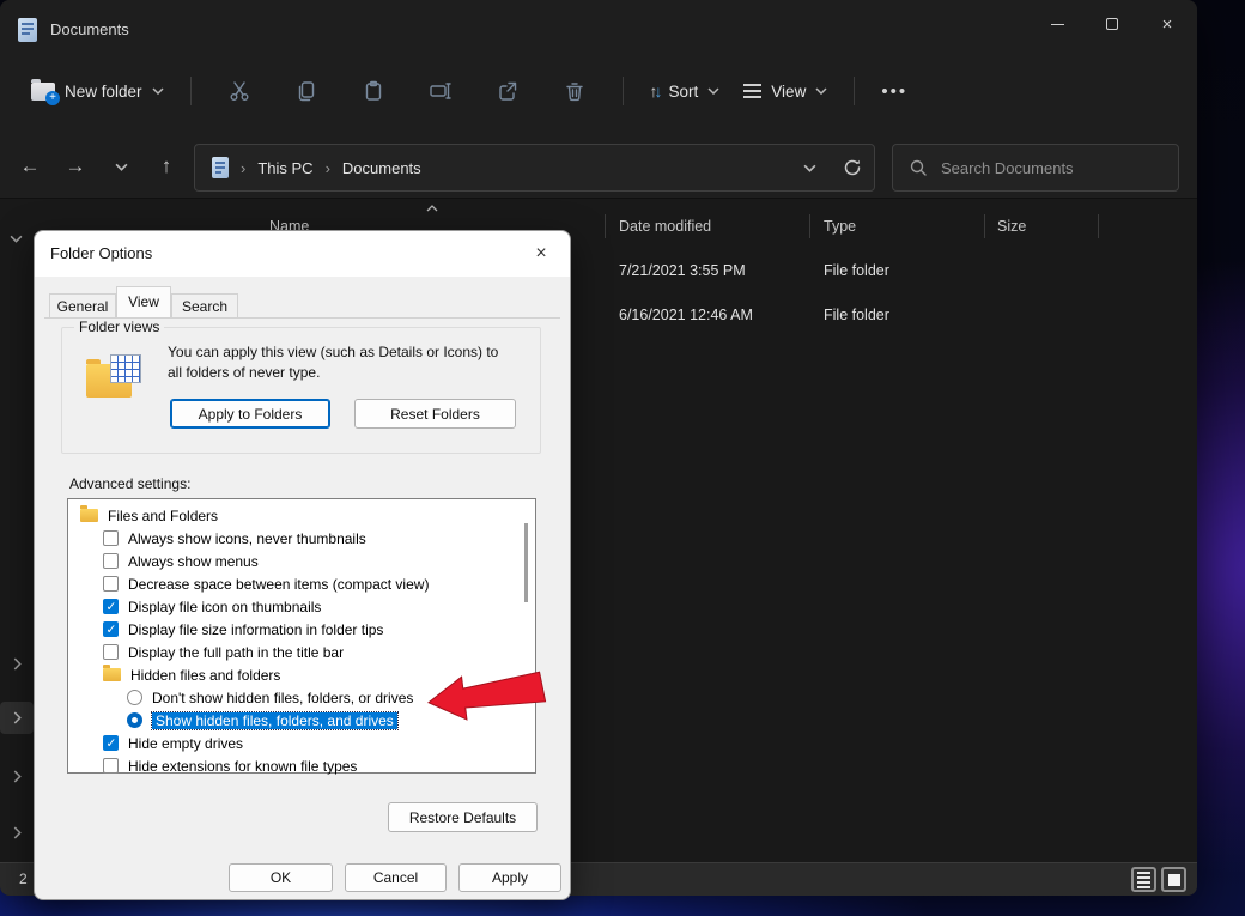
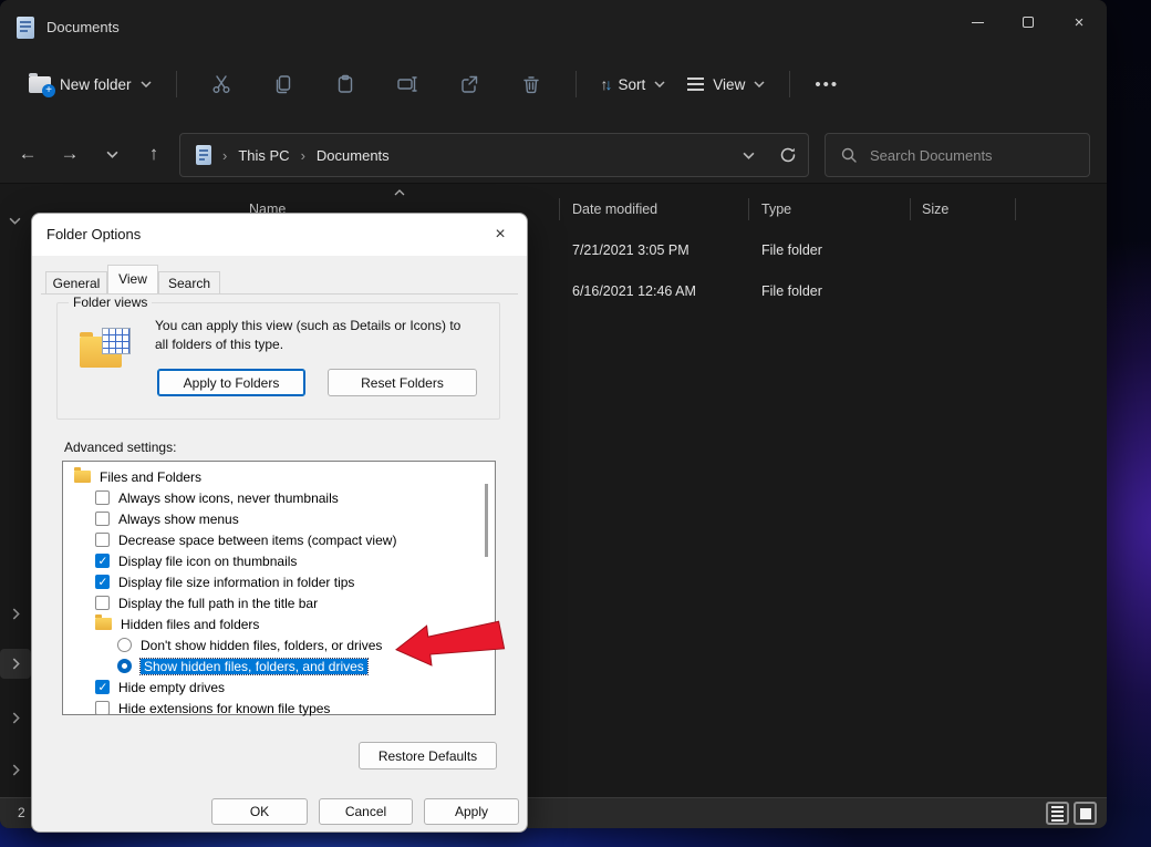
  Documents
  ×
  +
  New folder
  ↑↓
  Sort
  View
  •••
  ←
  →
  ↑
  ›
  This PC
  ›
  Documents
  Search Documents
  Name
  Date modified
  Type
  Size
- 7/21/2021 3:55 PM
+ 7/21/2021 3:05 PM
  File folder
  6/16/2021 12:46 AM
  File folder
  2
  Folder Options
  ×
  General
  View
  Search
  Folder views
  You can apply this view (such as Details or Icons) to
- all folders of never type.
+ all folders of this type.
  Apply to Folders
  Reset Folders
  Advanced settings:
  Files and Folders
  Always show icons, never thumbnails
  Always show menus
  Decrease space between items (compact view)
  Display file icon on thumbnails
  Display file size information in folder tips
  Display the full path in the title bar
  Hidden files and folders
  Don't show hidden files, folders, or drives
  Show hidden files, folders, and drives
  Hide empty drives
  Hide extensions for known file types
  Restore Defaults
  OK
  Cancel
  Apply
